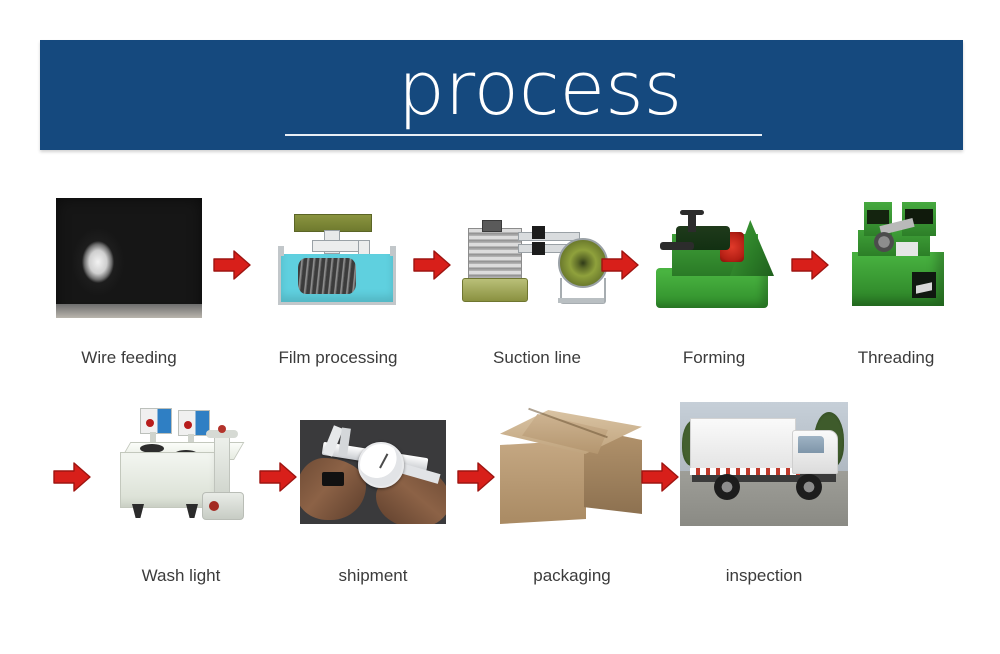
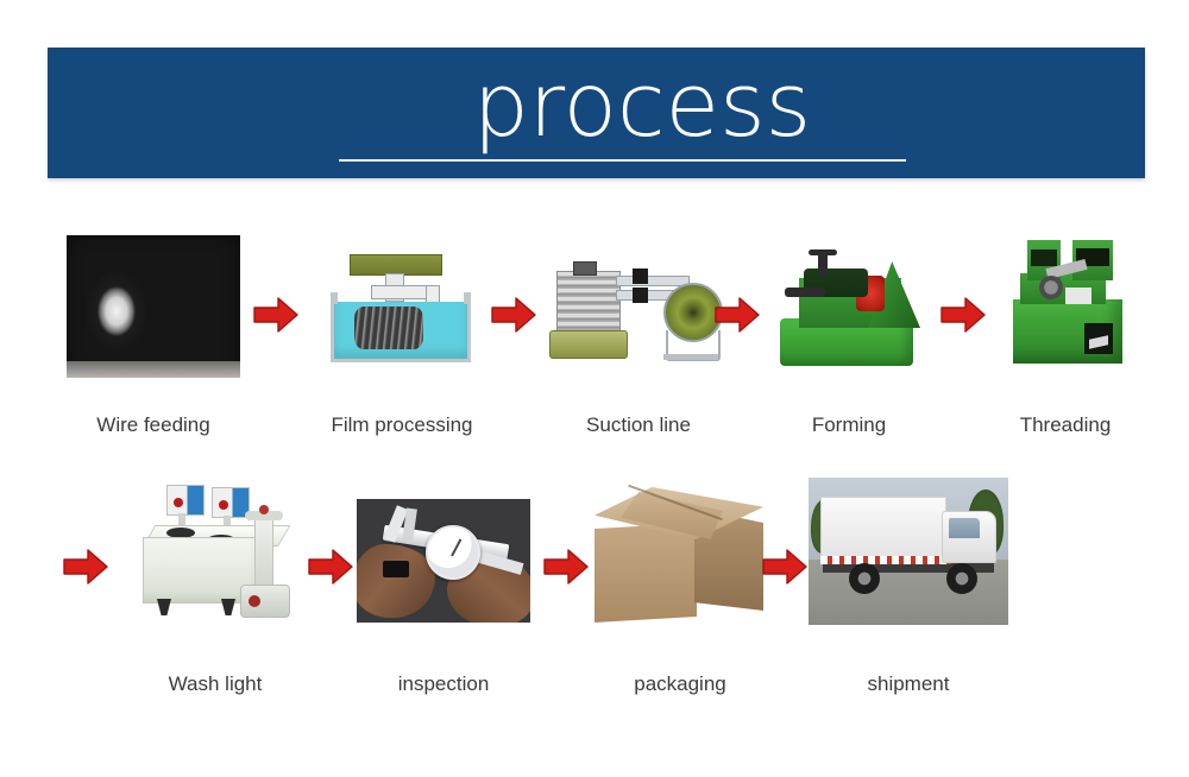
  process
  Wire feeding
  Film processing
  Suction line
  Forming
  Threading
  Wash light
- shipment
+ inspection
  packaging
- inspection
+ shipment
